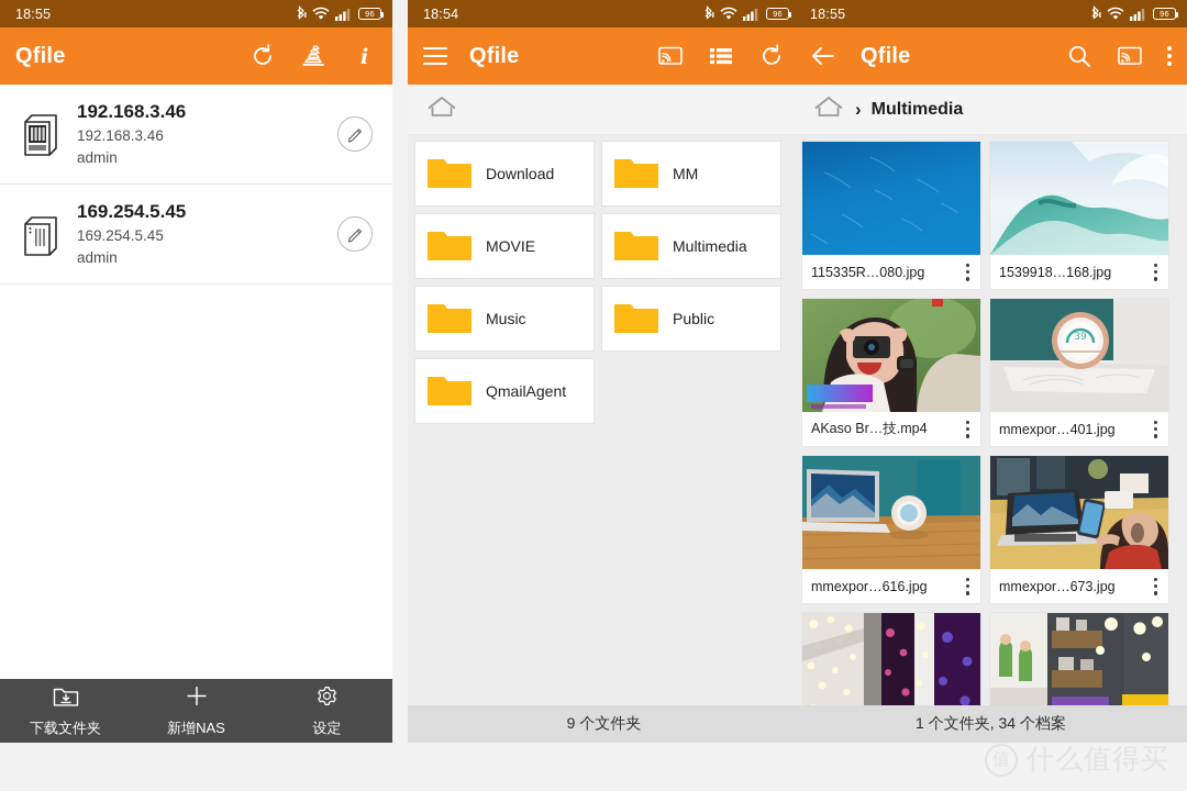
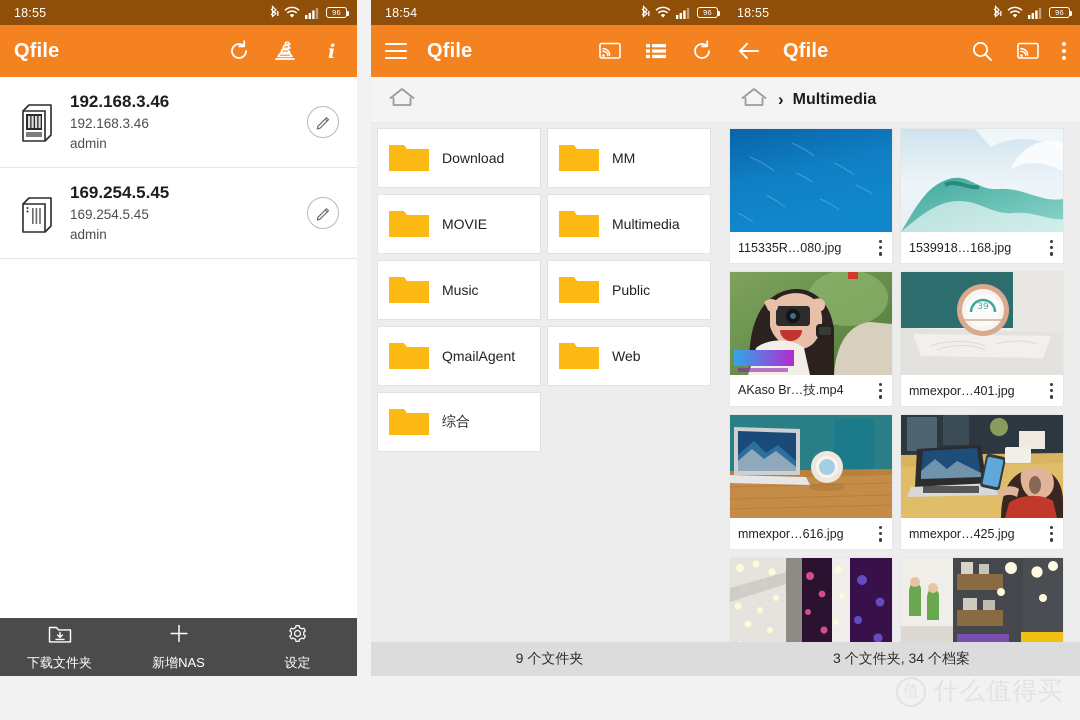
  18:55
  96
  Qfile
  i
  192.168.3.46
  192.168.3.46
  admin
  169.254.5.45
  169.254.5.45
  admin
  下载文件夹
  新增NAS
  设定
  18:54
  96
  Qfile
  Download
  MM
  MOVIE
  Multimedia
  Music
  Public
  QmailAgent
+ Web
+ 综合
  9 个文件夹
  18:55
  96
  Qfile
  ›
  Multimedia
  115335R…080.jpg
  1539918…168.jpg
  AKaso Br…技.mp4
  39
  mmexpor…401.jpg
  mmexpor…616.jpg
- mmexpor…673.jpg
+ mmexpor…425.jpg
- 1 个文件夹, 34 个档案
+ 3 个文件夹, 34 个档案
